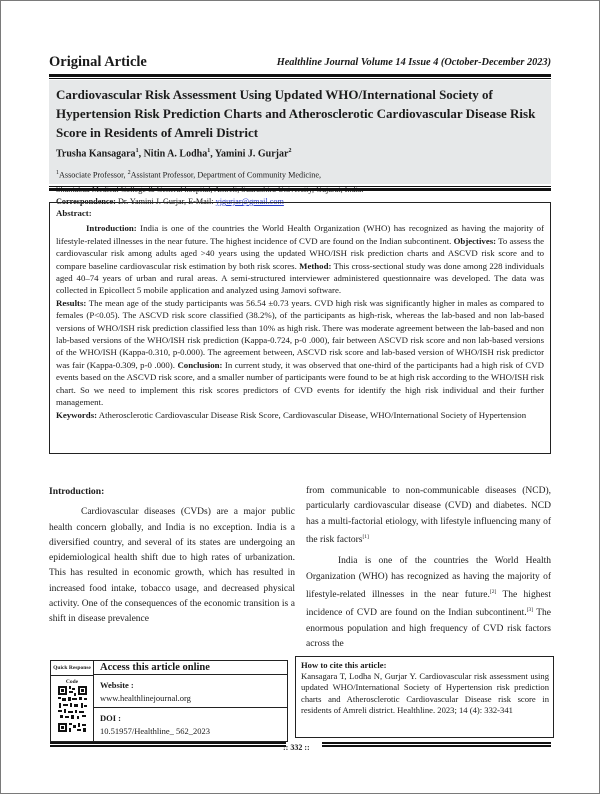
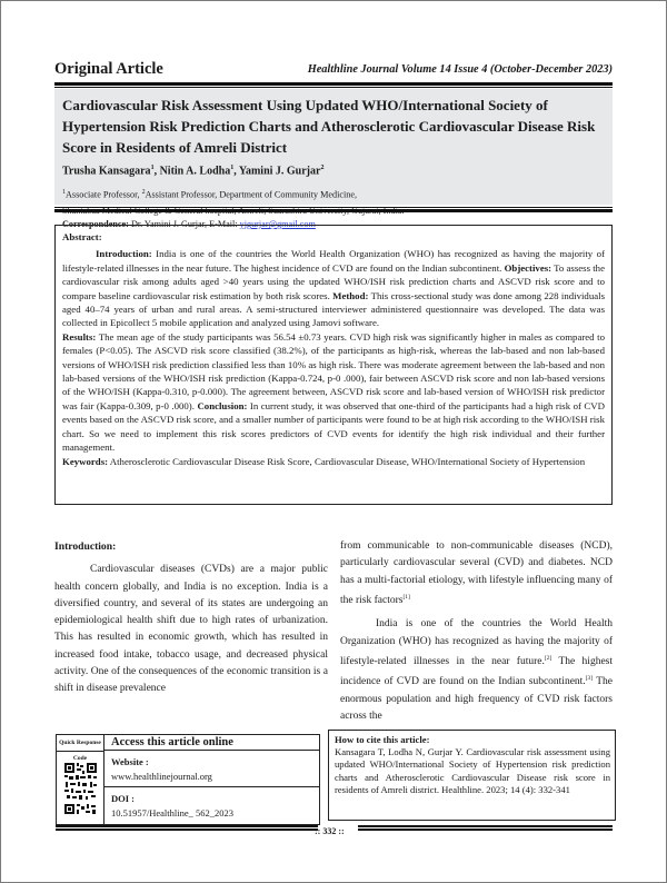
  Original Article
  Healthline Journal Volume 14 Issue 4 (October-December 2023)
  Cardiovascular Risk Assessment Using Updated WHO/International Society of Hypertension Risk Prediction Charts and Atherosclerotic Cardiovascular Disease Risk Score in Residents of Amreli District
  Trusha Kansagara , Nitin A. Lodha , Yamini J. Gurjar
  Associate Professor, Assistant Professor, Department of Community Medicine,
  Correspondence: Dr. Yamini J. Gurjar, E-Mail: yjgurjar@gmail.com
  Abstract:
  Introduction: India is one of the countries the World Health Organization (WHO) has recognized as having the majority of lifestyle-related illnesses in the near future. The highest incidence of CVD are found on the Indian subcontinent. Objectives: To assess the cardiovascular risk among adults aged >40 years using the updated WHO/ISH risk prediction charts and ASCVD risk score and to compare baseline cardiovascular risk estimation by both risk scores. Method: This cross-sectional study was done among 228 individuals aged 40–74 years of urban and rural areas. A semi-structured interviewer administered questionnaire was developed. The data was collected in Epicollect 5 mobile application and analyzed using Jamovi software.
  Results: The mean age of the study participants was 56.54 ±0.73 years. CVD high risk was significantly higher in males as compared to females (P<0.05). The ASCVD risk score classified (38.2%), of the participants as high-risk, whereas the lab-based and non lab-based versions of WHO/ISH risk prediction classified less than 10% as high risk. There was moderate agreement between the lab-based and non lab-based versions of the WHO/ISH risk prediction (Kappa-0.724, p-0 .000), fair between ASCVD risk score and non lab-based versions of the WHO/ISH (Kappa-0.310, p-0.000). The agreement between, ASCVD risk score and lab-based version of WHO/ISH risk predictor was fair (Kappa-0.309, p-0 .000). Conclusion: In current study, it was observed that one-third of the participants had a high risk of CVD events based on the ASCVD risk score, and a smaller number of participants were found to be at high risk according to the WHO/ISH risk chart. So we need to implement this risk scores predictors of CVD events for identify the high risk individual and their further management.
  Keywords: Atherosclerotic Cardiovascular Disease Risk Score, Cardiovascular Disease, WHO/International Society of Hypertension
  Introduction:
  Cardiovascular diseases (CVDs) are a major public health concern globally, and India is no exception. India is a diversified country, and several of its states are undergoing an epidemiological health shift due to high rates of urbanization. This has resulted in economic growth, which has resulted in increased food intake, tobacco usage, and decreased physical activity. One of the consequences of the economic transition is a shift in disease prevalence
- from communicable to non-communicable diseases (NCD), particularly cardiovascular disease (CVD) and diabetes. NCD has a multi-factorial etiology, with lifestyle influencing many of the risk factors
+ from communicable to non-communicable diseases (NCD), particularly cardiovascular several (CVD) and diabetes. NCD has a multi-factorial etiology, with lifestyle influencing many of the risk factors
  India is one of the countries the World Health Organization (WHO) has recognized as having the majority of lifestyle-related illnesses in the near future. The highest incidence of CVD are found on the Indian subcontinent. The enormous population and high frequency of CVD risk factors across the
  Access this article online
  Website :
  www.healthlinejournal.org
  DOI :
  10.51957/Healthline_ 562_2023
  How to cite this article:
  Kansagara T, Lodha N, Gurjar Y. Cardiovascular risk assessment using updated WHO/International Society of Hypertension risk prediction charts and Atherosclerotic Cardiovascular Disease risk score in residents of Amreli district. Healthline. 2023; 14 (4): 332-341
  :: 332 ::
